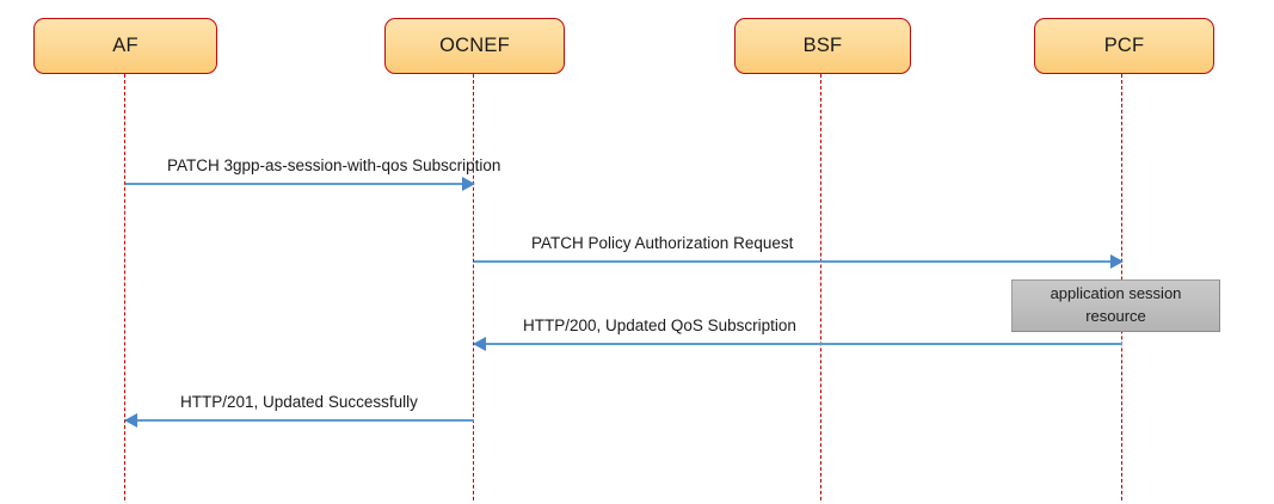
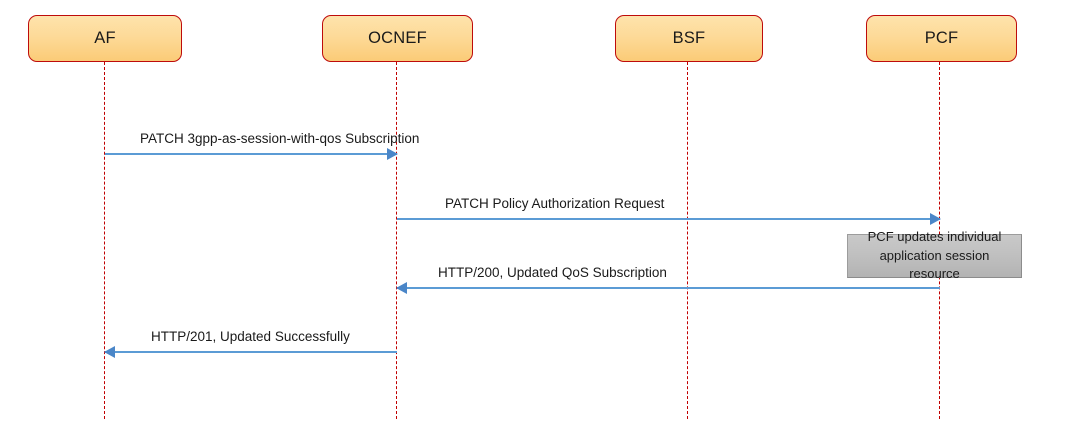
  AF
  OCNEF
  BSF
  PCF
  PATCH 3gpp-as-session-with-qos Subscription
  PATCH Policy Authorization Request
  HTTP/200, Updated QoS Subscription
  HTTP/201, Updated Successfully
+ PCF updates individual
  application session resource
